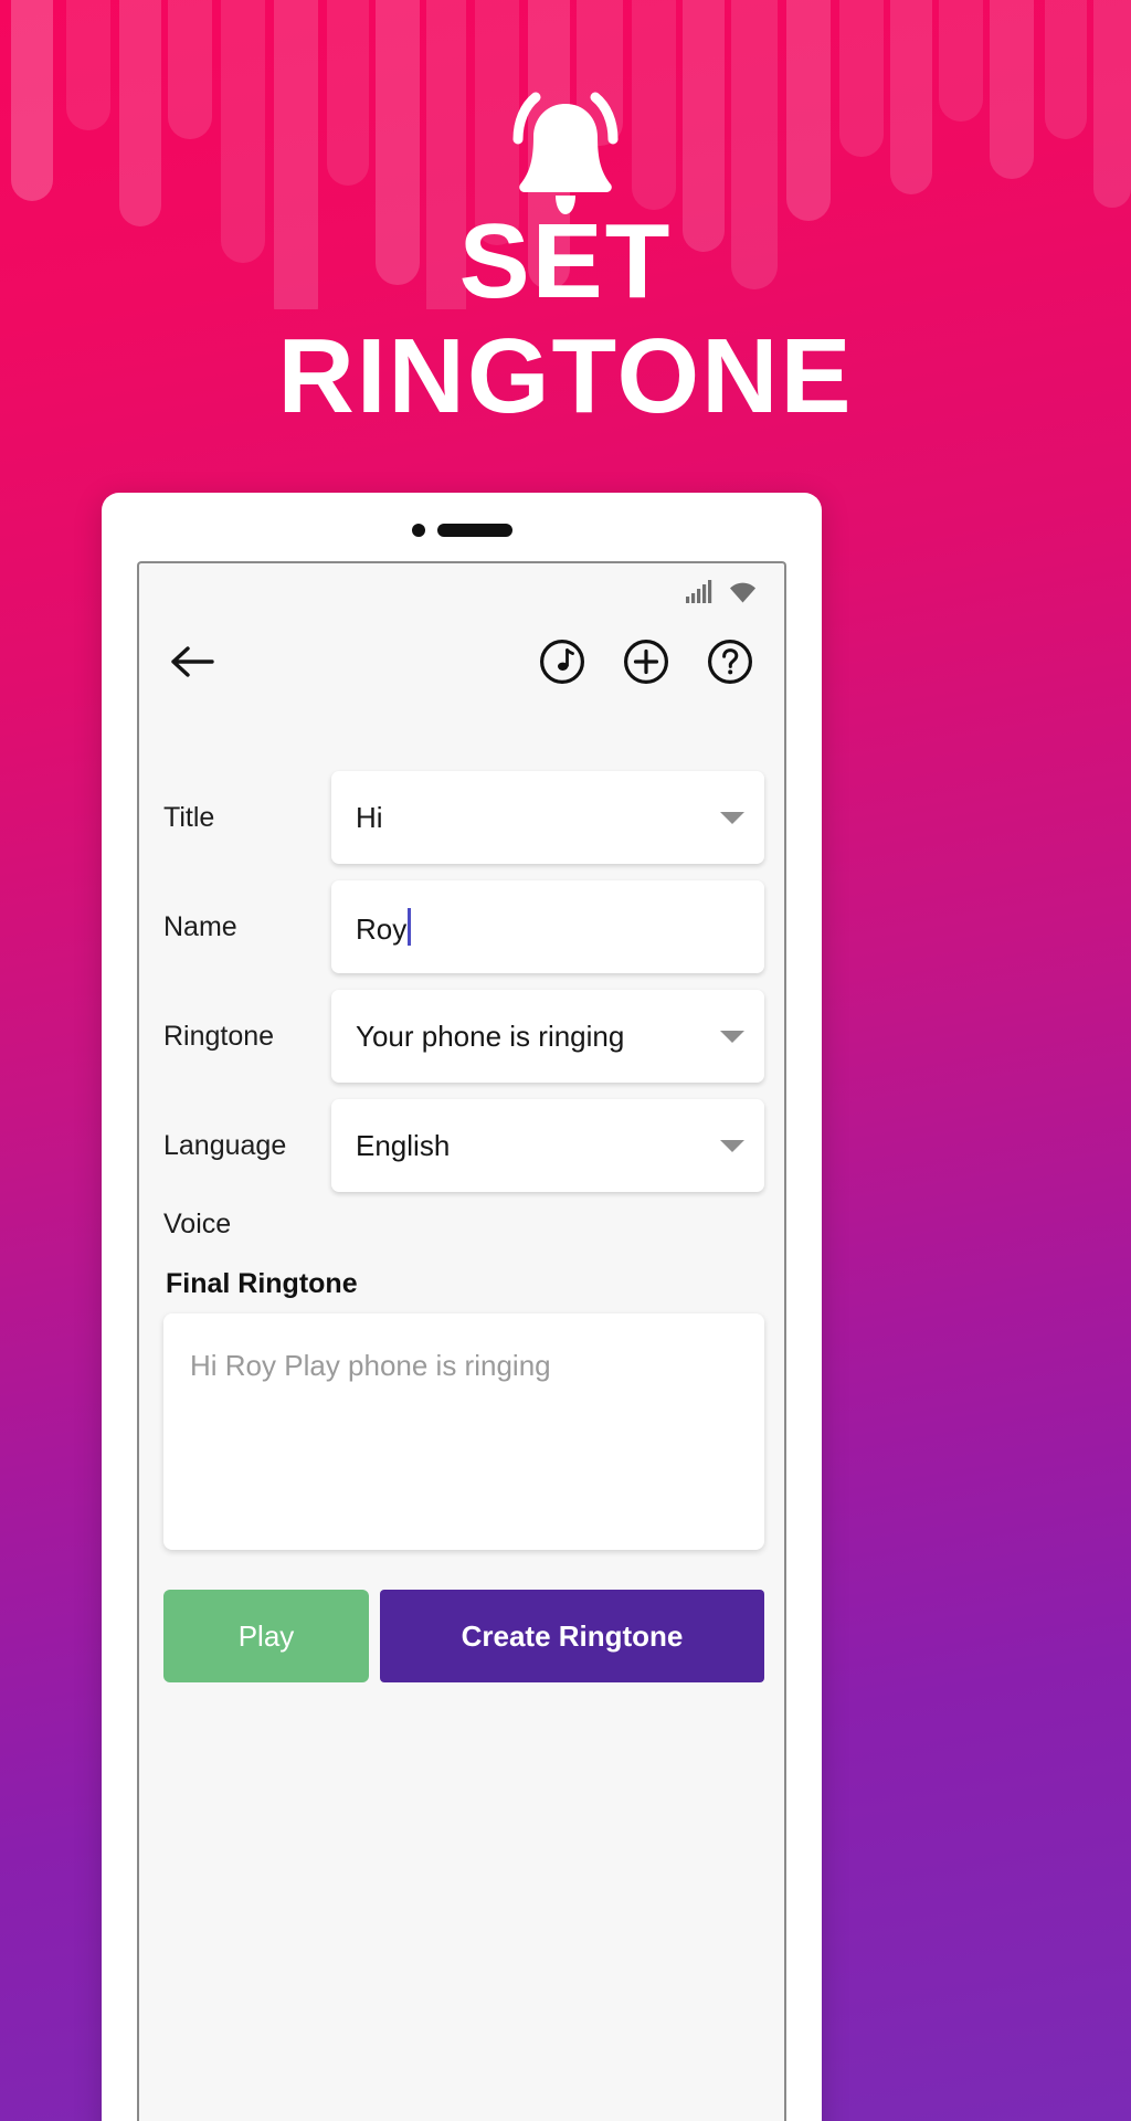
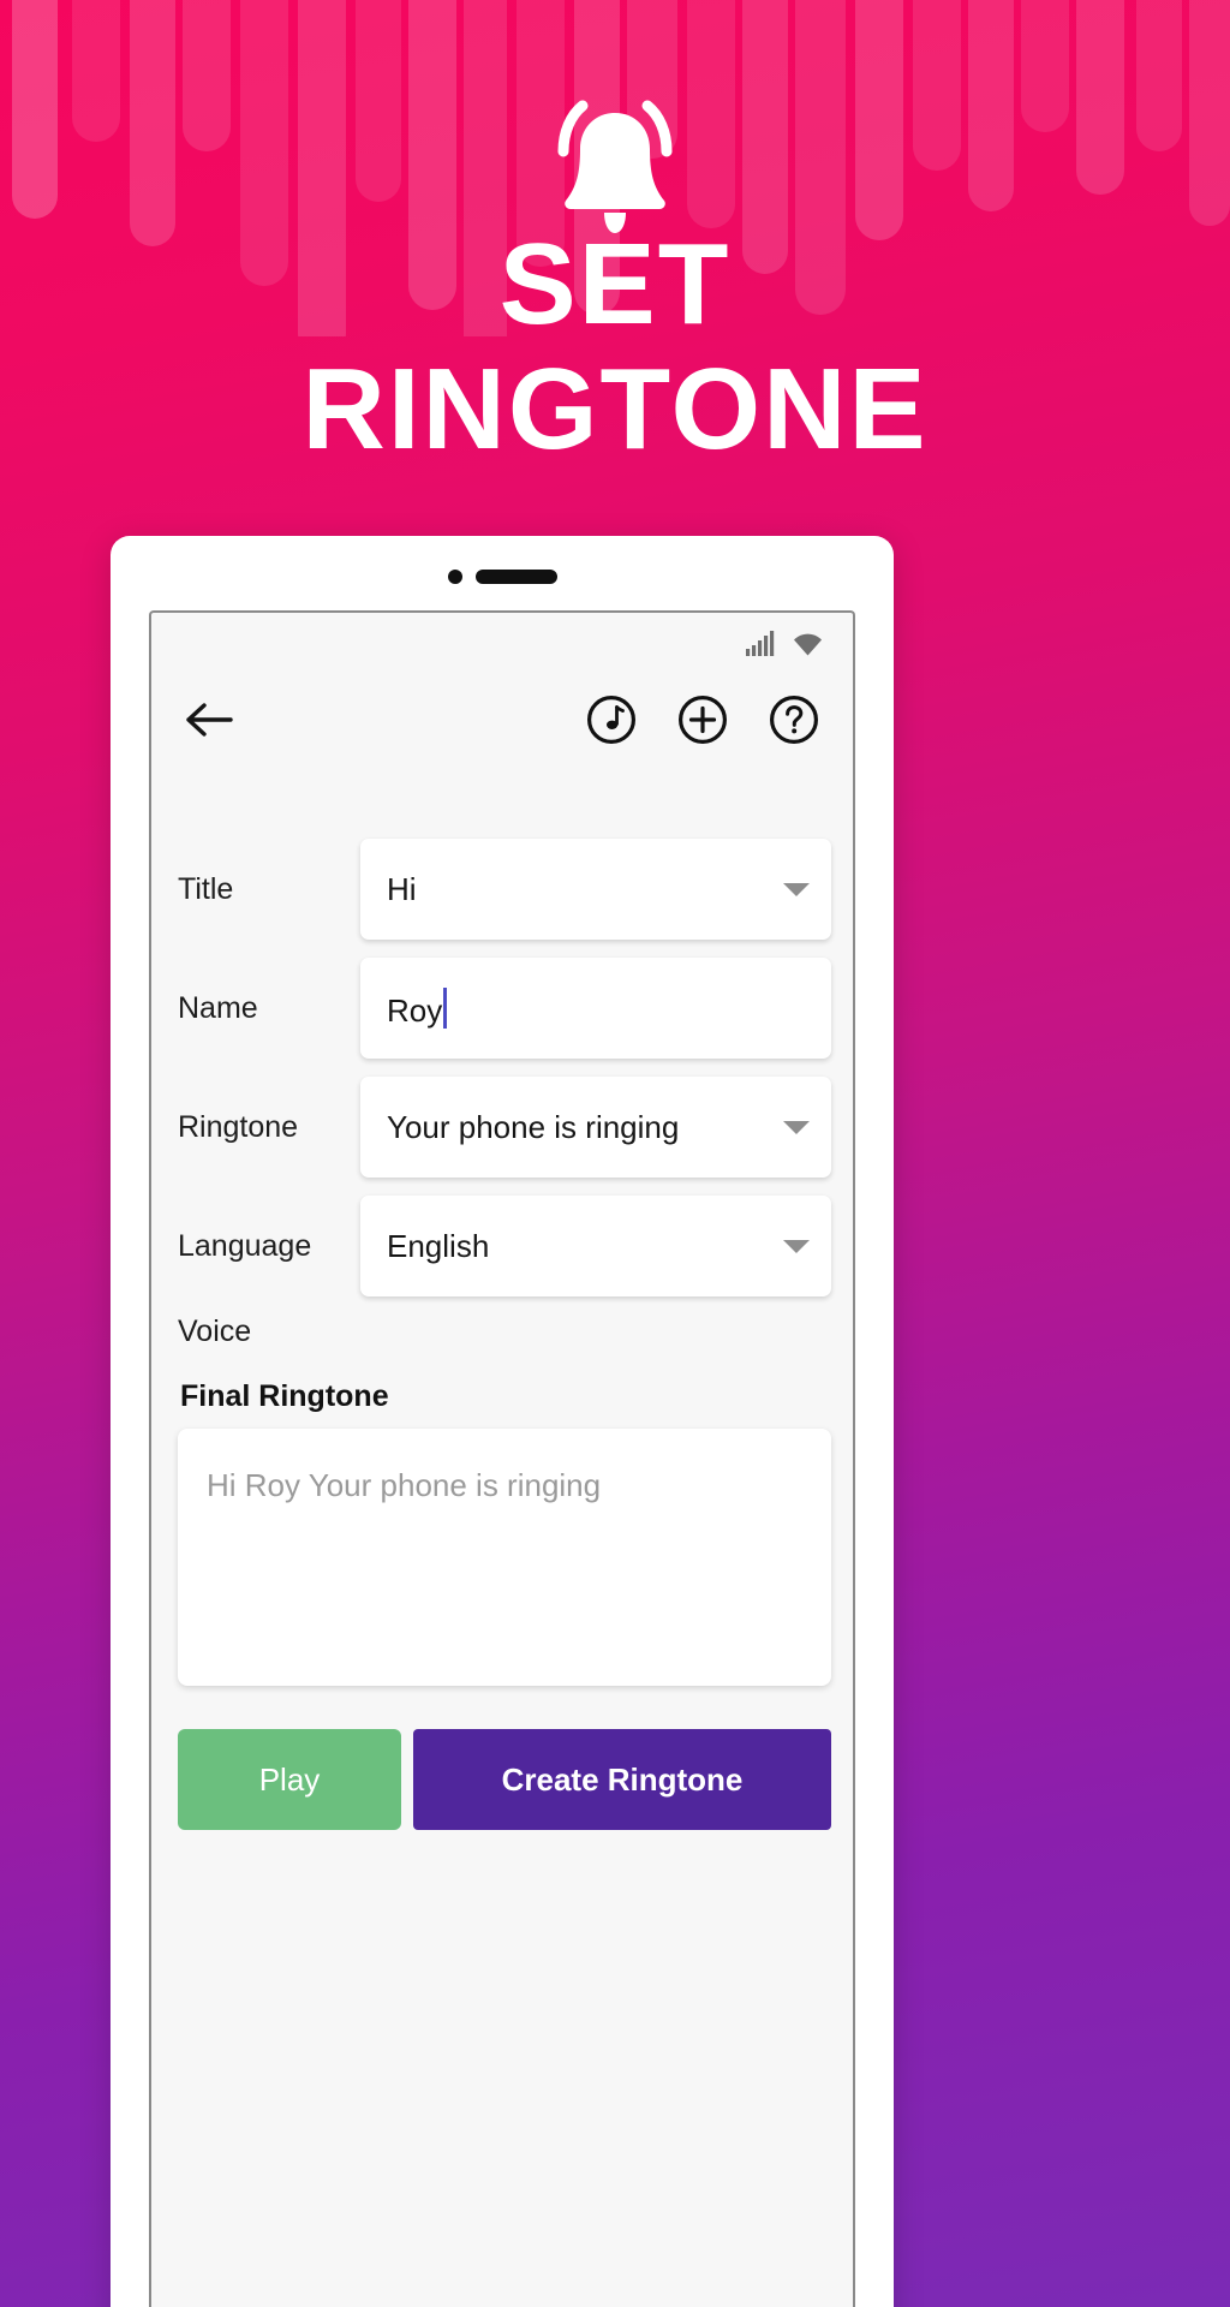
  SET
  RINGTONE
  Title
  Hi
  Name
  Roy
  Ringtone
  Your phone is ringing
  Language
  English
  Voice
  Final Ringtone
- Hi Roy Play phone is ringing
+ Hi Roy Your phone is ringing
  Play
  Create Ringtone
